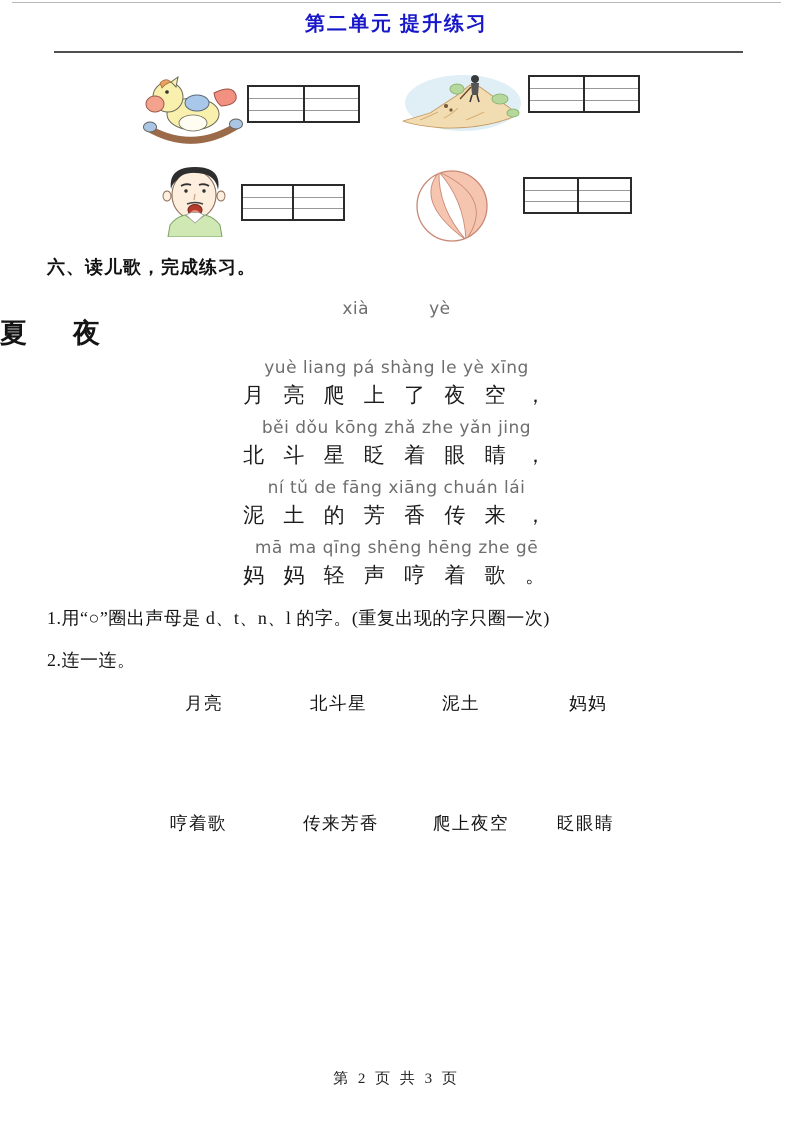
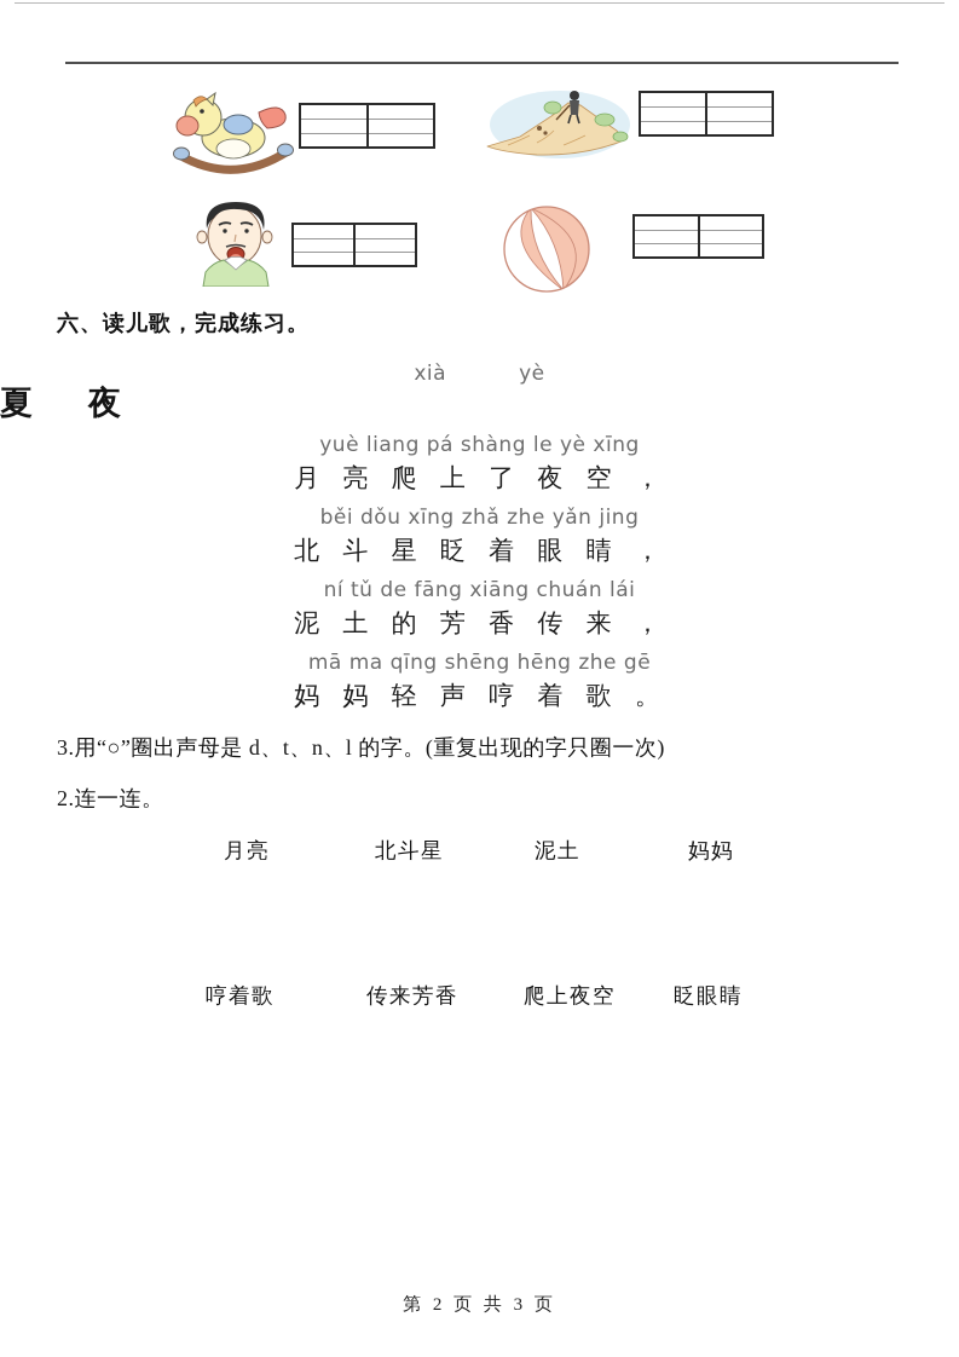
- 第二单元 提升练习
  六、读儿歌，完成练习。
  xià
  yè
  夏
  夜
  yuè liang pá shàng le yè xīng
  月 亮 爬 上 了 夜 空 ，
- běi dǒu kōng zhǎ zhe yǎn jing
+ běi dǒu xīng zhǎ zhe yǎn jing
  北 斗 星 眨 着 眼 睛 ，
  ní tǔ de fāng xiāng chuán lái
  泥 土 的 芳 香 传 来 ，
  mā ma qīng shēng hēng zhe gē
  妈 妈 轻 声 哼 着 歌 。
- 1.用“○”圈出声母是 d、t、n、l 的字。(重复出现的字只圈一次)
+ 3.用“○”圈出声母是 d、t、n、l 的字。(重复出现的字只圈一次)
  2.连一连。
  月亮
  北斗星
  泥土
  妈妈
  哼着歌
  传来芳香
  爬上夜空
  眨眼睛
  第 2 页 共 3 页
